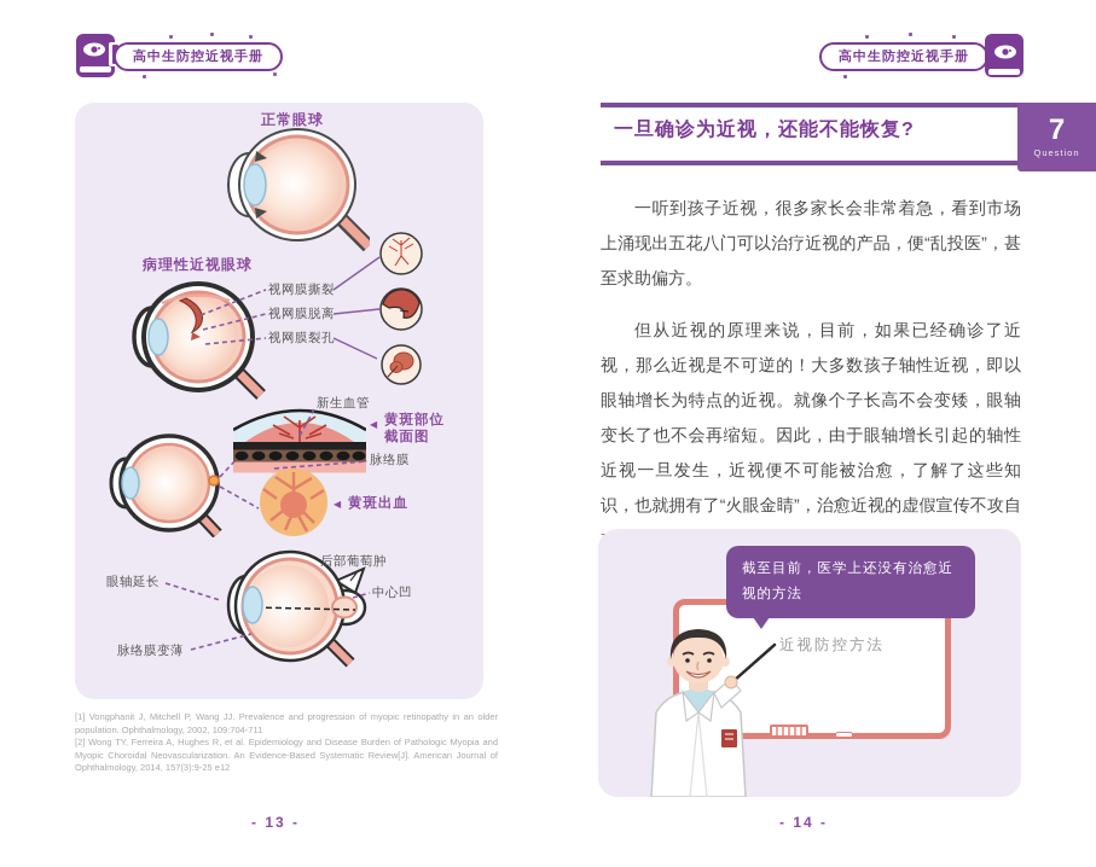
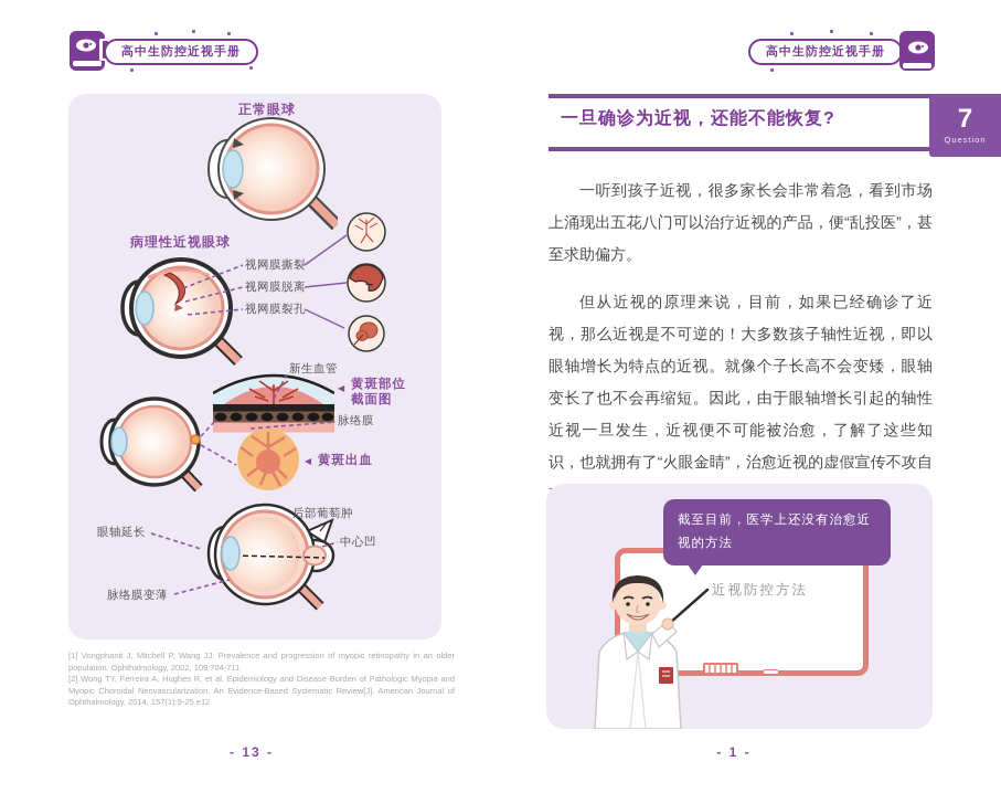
  高中生防控近视手册
  正常眼球
  病理性近视眼球
  视网膜撕裂
  视网膜脱离
  视网膜裂孔
  新生血管
  ◀
  黄斑部位
  截面图
  脉络膜
  ◀
  黄斑出血
  后部葡萄肿
  眼轴延长
  中心凹
  脉络膜变薄
  [1] Vongphanit J, Mitchell P, Wang JJ. Prevalence and progression of myopic retinopathy in an older population. Ophthalmology, 2002, 109:704-711
- [2] Wong TY, Ferreira A, Hughes R, et al. Epidemiology and Disease Burden of Pathologic Myopia and Myopic Choroidal Neovascularization. An Evidence-Based Systematic Review[J]. American Journal of Ophthalmology, 2014, 157(3):9-25 e12
+ [2] Wong TY, Ferreira A, Hughes R, et al. Epidemiology and Disease Burden of Pathologic Myopia and Myopic Choroidal Neovascularization. An Evidence-Based Systematic Review[J]. American Journal of Ophthalmology, 2014, 157(1):9-25 e12
  - 13 -
  高中生防控近视手册
  7
  Question
  一旦确诊为近视，还能不能恢复?
  一听到孩子近视，很多家长会非常着急，看到市场上涌现出五花八门可以治疗近视的产品，便“乱投医”，甚至求助偏方。
  但从近视的原理来说，目前，如果已经确诊了近视，那么近视是不可逆的！大多数孩子轴性近视，即以眼轴增长为特点的近视。就像个子长高不会变矮，眼轴变长了也不会再缩短。因此，由于眼轴增长引起的轴性近视一旦发生，近视便不可能被治愈，了解了这些知识，也就拥有了“火眼金睛”，治愈近视的虚假宣传不攻自
  近视防控方法
  截至目前，医学上还没有治愈近视的方法
- - 14 -
+ - 1 -
